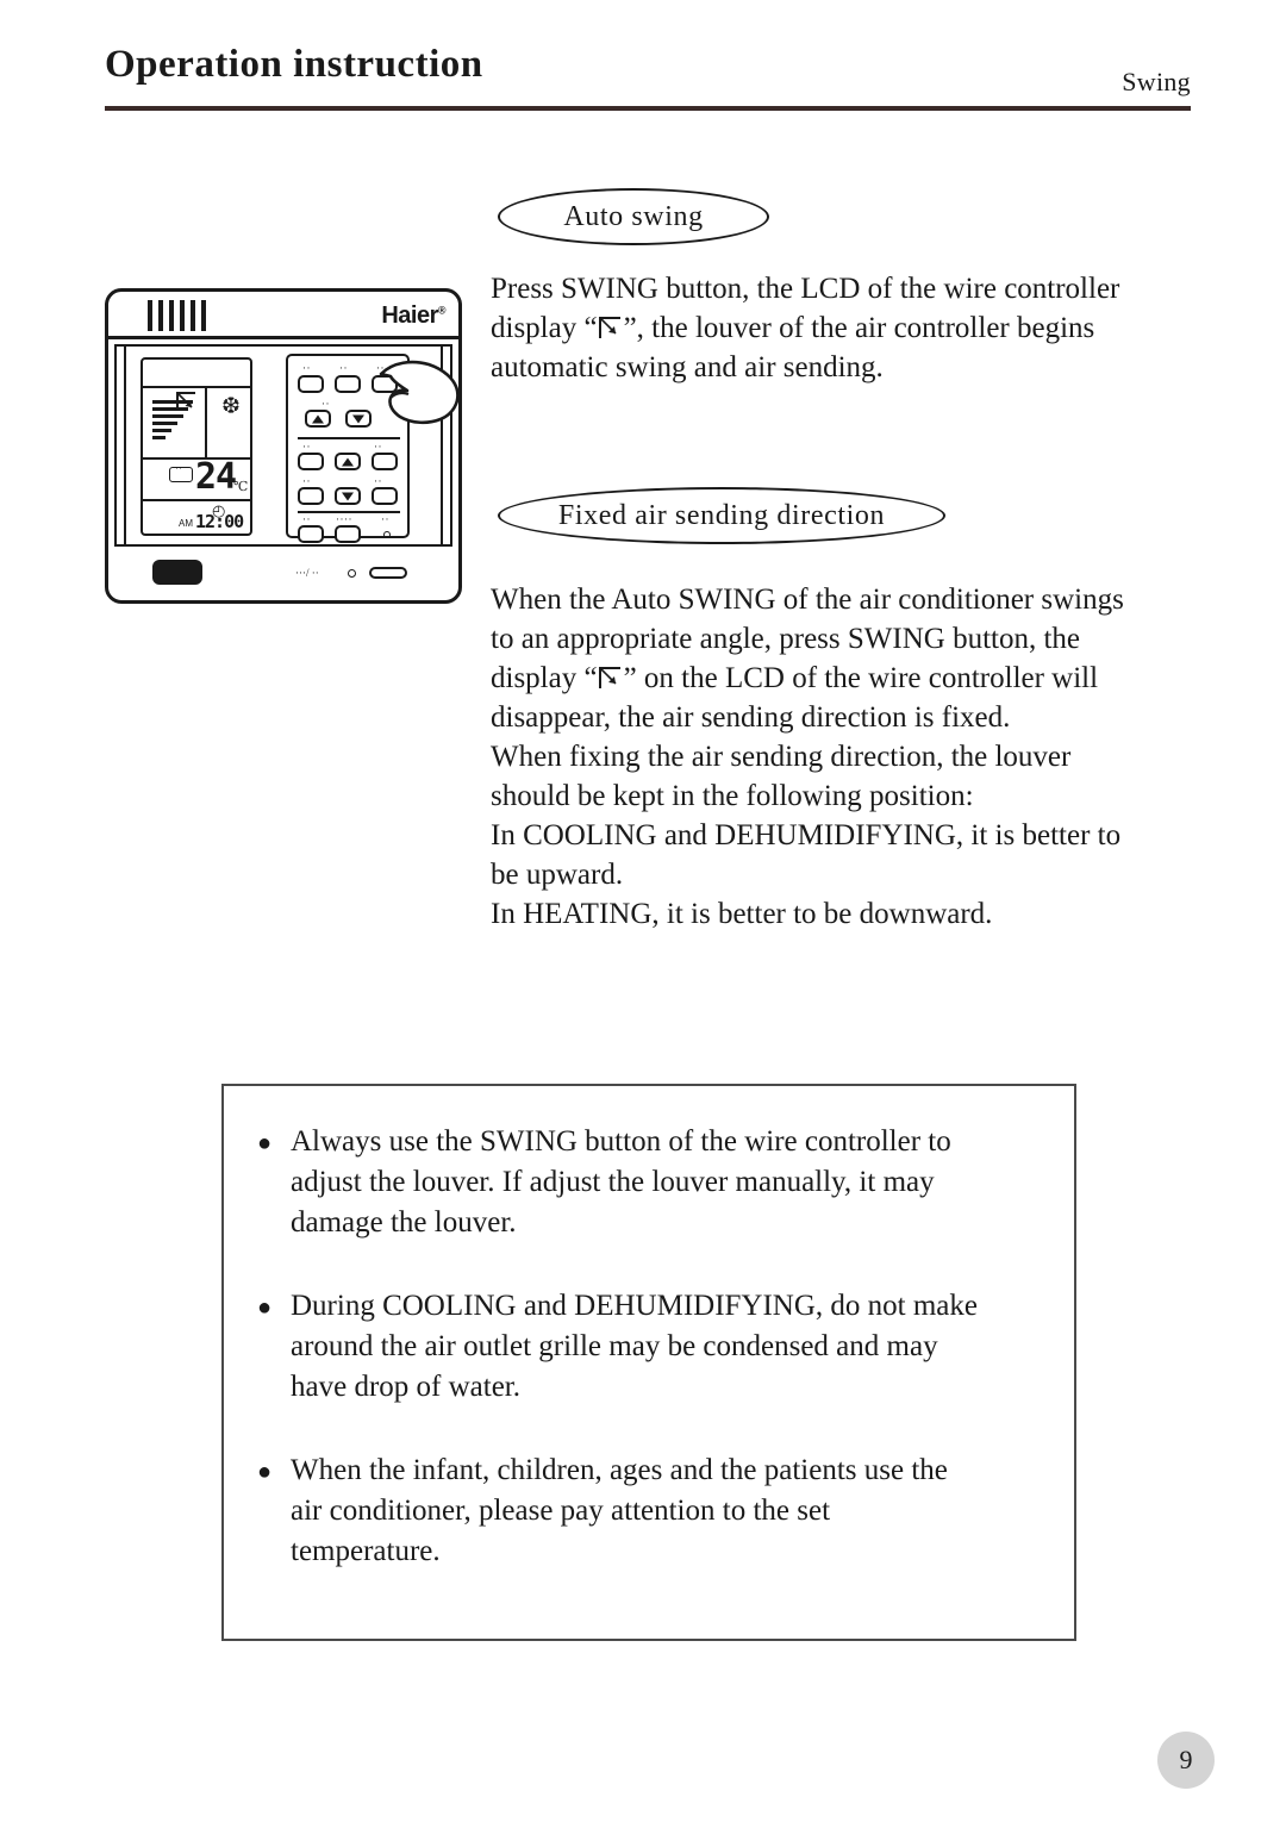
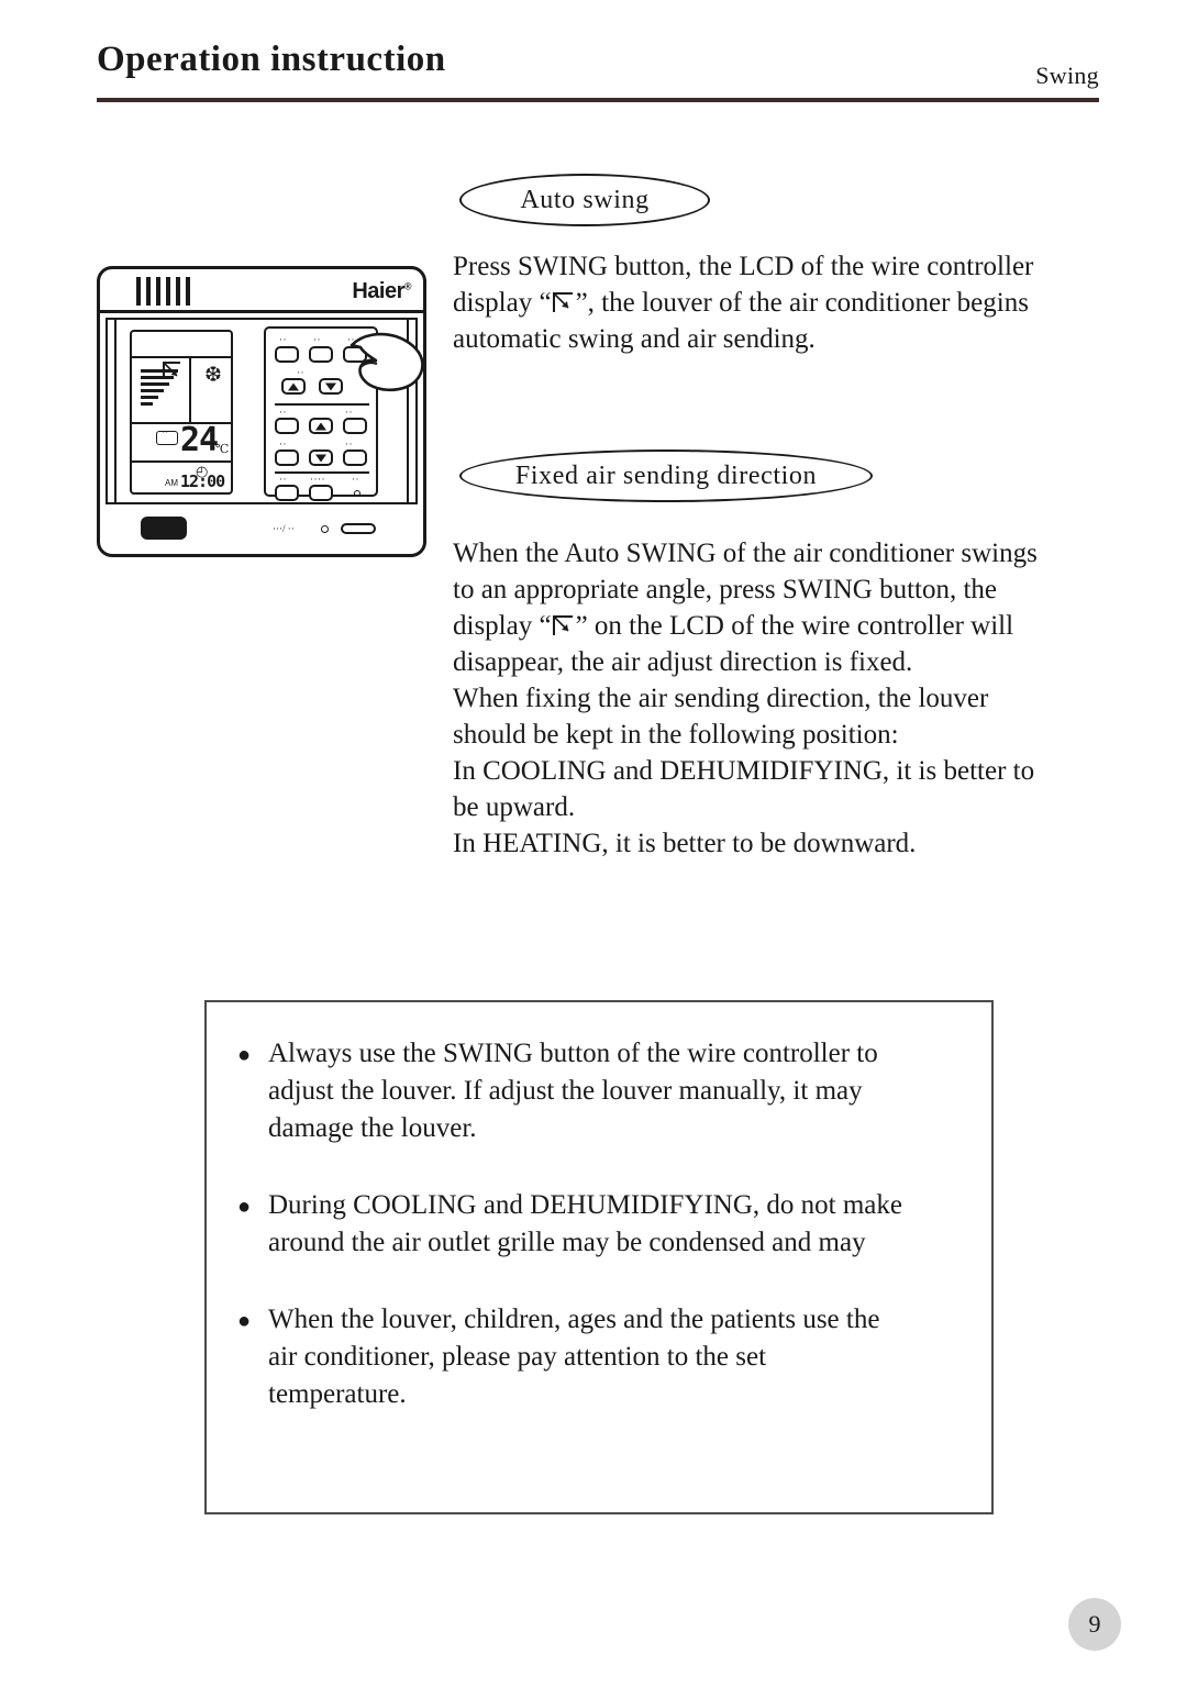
  Operation instruction
  Swing
  Haier®
  ❆
  24
  ℃
  ◴
  AM
  12:00
  ··
  ··
  ··
  ··
  ··
  ··
  ··
  ··
  ··
  ····
  ··
  ···/ ··
  Auto swing
  Press SWING button, the LCD of the wire controller
- display “ ”, the louver of the air controller begins
+ display “ ”, the louver of the air conditioner begins
  automatic swing and air sending.
  Fixed air sending direction
  When the Auto SWING of the air conditioner swings
  to an appropriate angle, press SWING button, the
  display “ ” on the LCD of the wire controller will
- disappear, the air sending direction is fixed.
+ disappear, the air adjust direction is fixed.
  When fixing the air sending direction, the louver
  should be kept in the following position:
  In COOLING and DEHUMIDIFYING, it is better to
  be upward.
  In HEATING, it is better to be downward.
  ●
  Always use the SWING button of the wire controller to
  adjust the louver. If adjust the louver manually, it may
  damage the louver.
  ●
  During COOLING and DEHUMIDIFYING, do not make
  around the air outlet grille may be condensed and may
- have drop of water.
  ●
- When the infant, children, ages and the patients use the
+ When the louver, children, ages and the patients use the
  air conditioner, please pay attention to the set
  temperature.
  9
